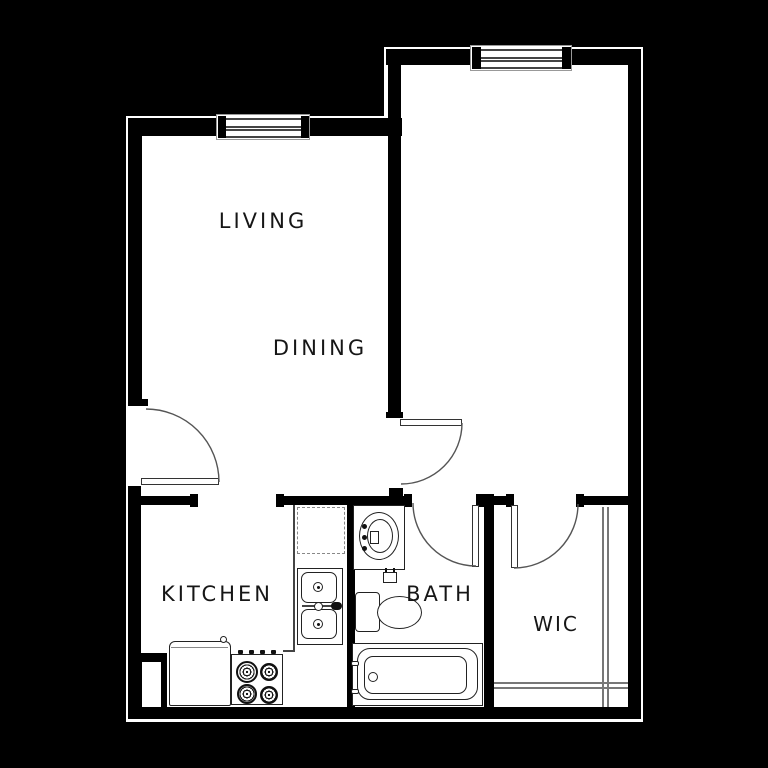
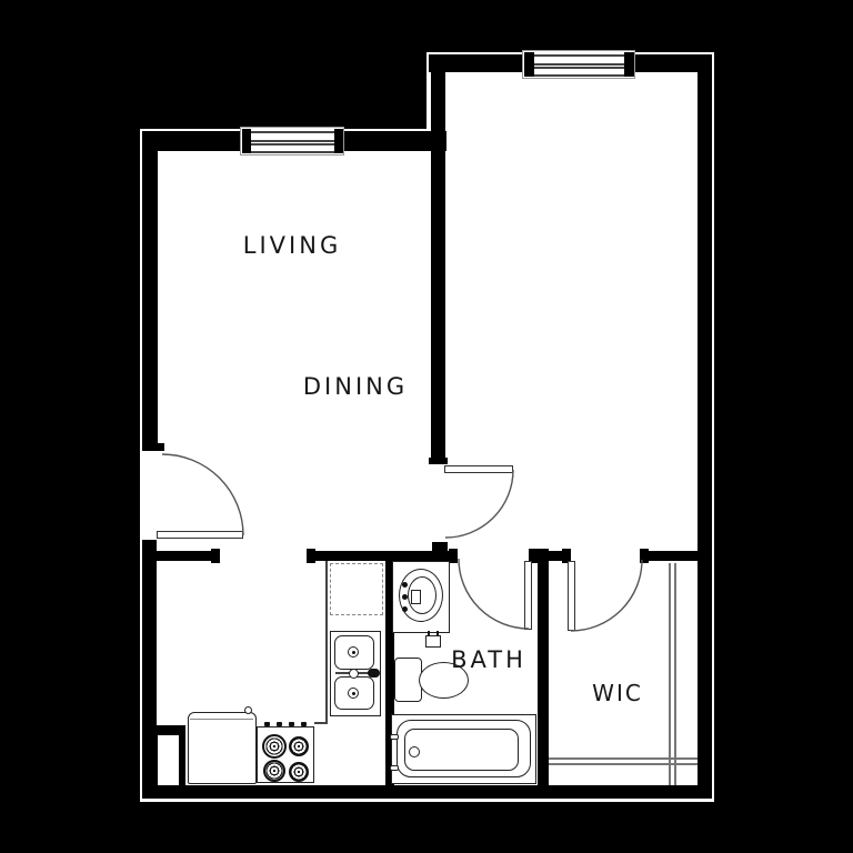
  LIVING
  DINING
- KITCHEN
  BATH
  WIC
